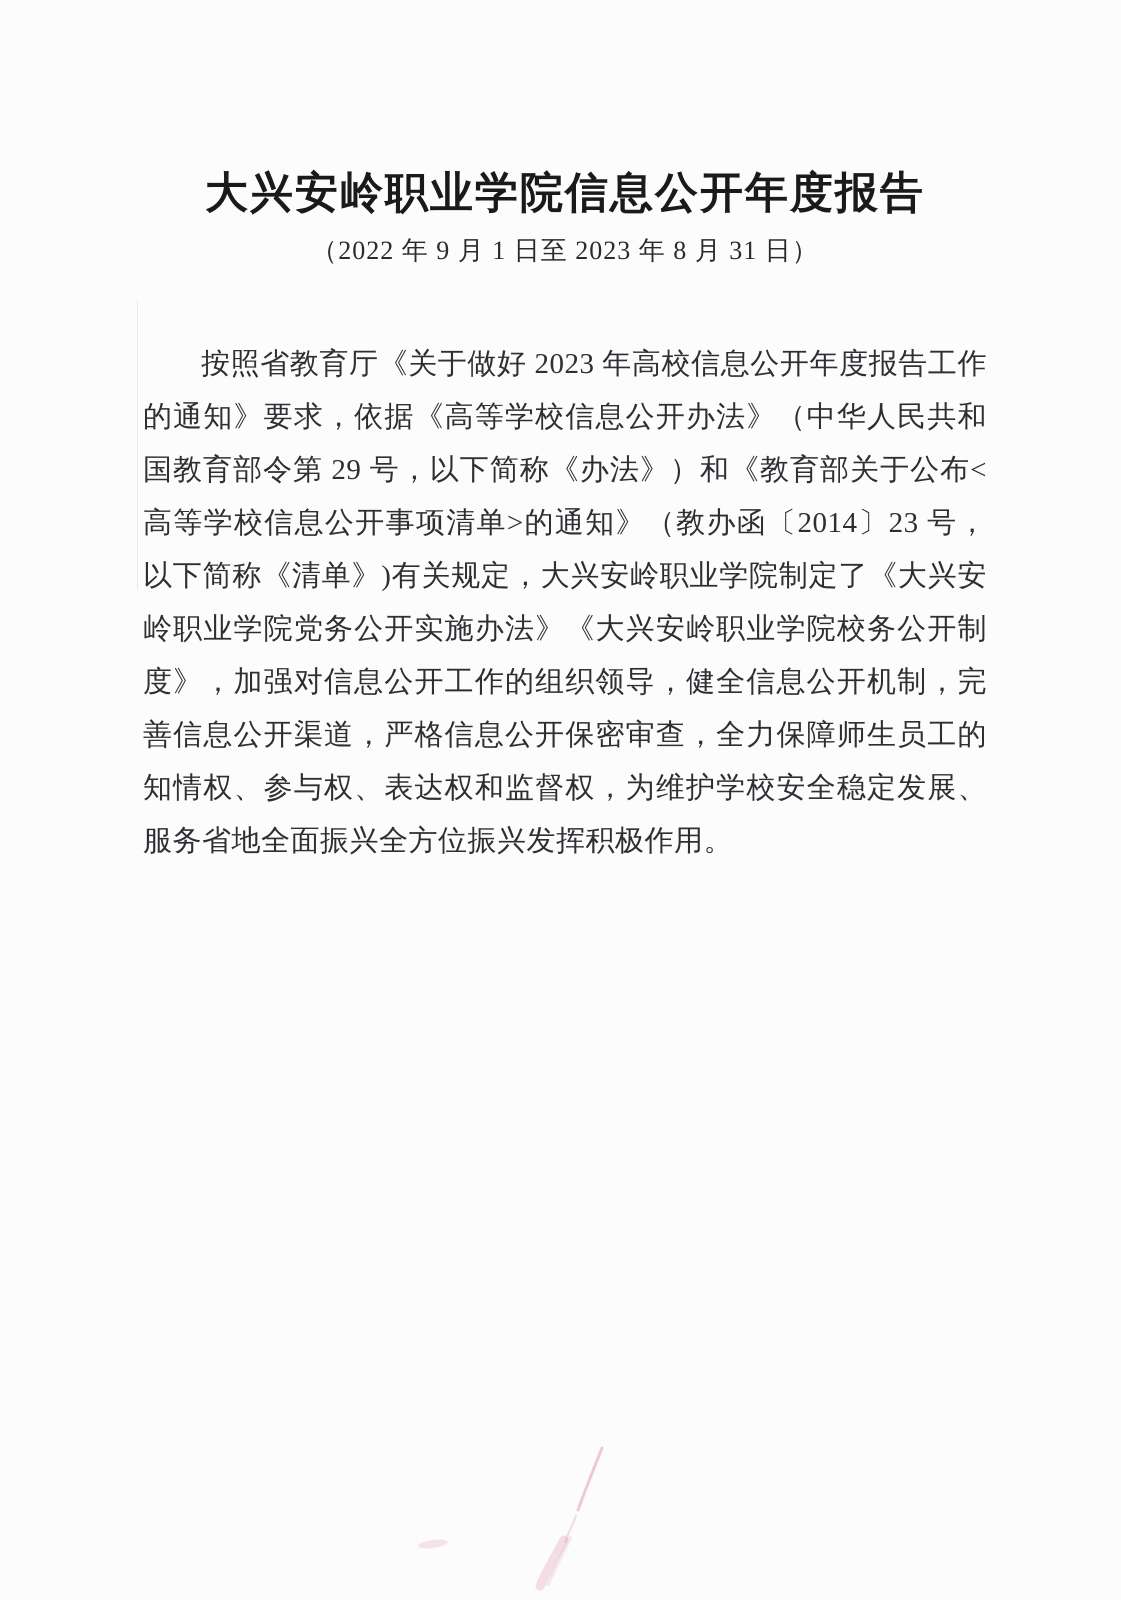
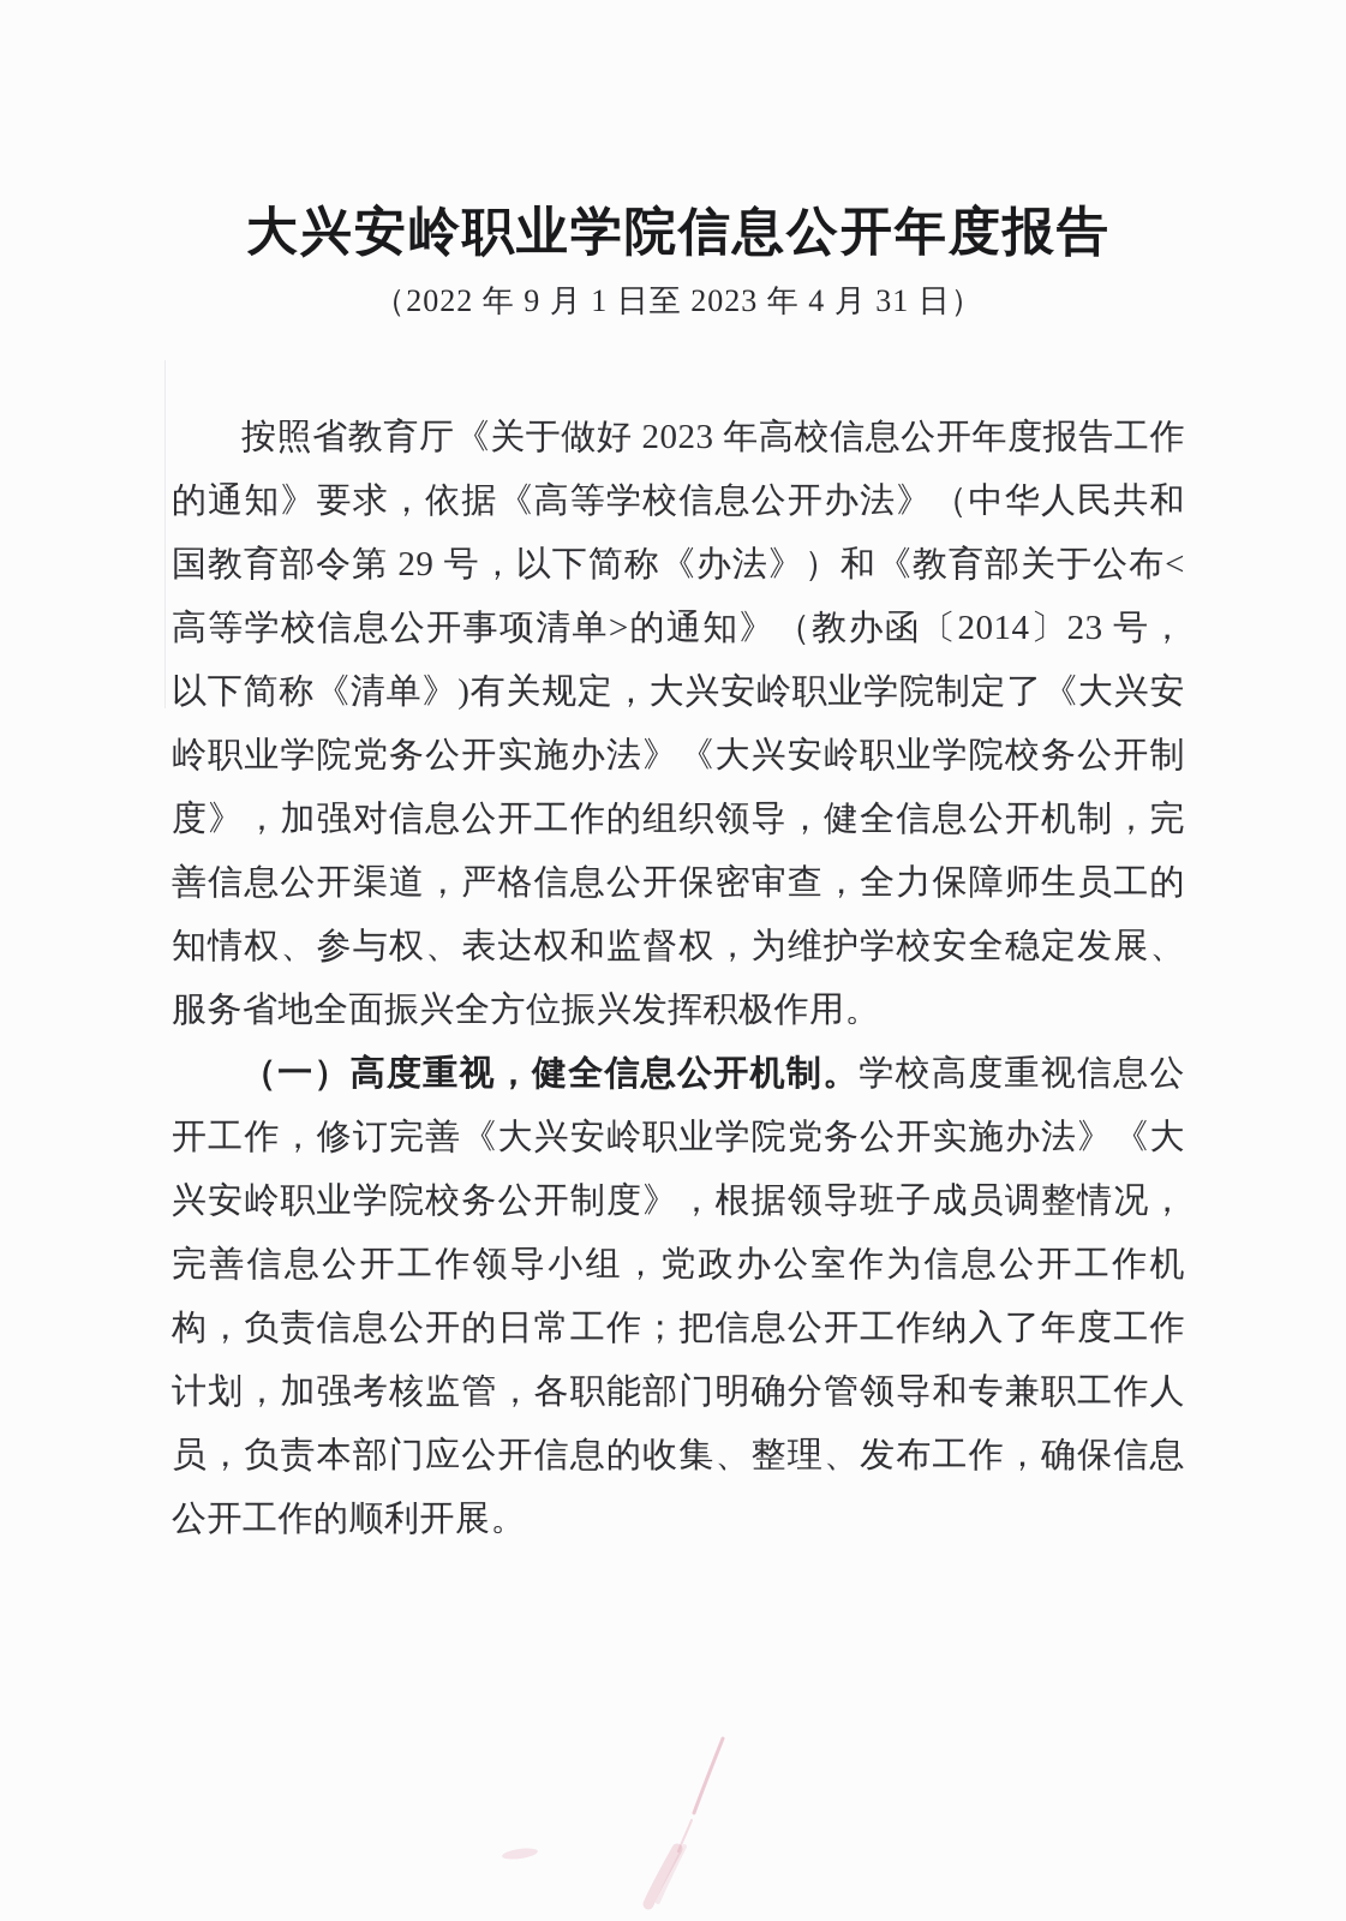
  大兴安岭职业学院信息公开年度报告
- （2022 年 9 月 1 日至 2023 年 8 月 31 日）
+ （2022 年 9 月 1 日至 2023 年 4 月 31 日）
  按照省教育厅《关于做好 2023 年高校信息公开年度报告工作的通知》要求，依据《高等学校信息公开办法》（中华人民共和国教育部令第 29 号，以下简称《办法》）和《教育部关于公布<高等学校信息公开事项清单>的通知》（教办函〔2014〕23 号，以下简称《清单》)有关规定，大兴安岭职业学院制定了《大兴安岭职业学院党务公开实施办法》《大兴安岭职业学院校务公开制度》，加强对信息公开工作的组织领导，健全信息公开机制，完善信息公开渠道，严格信息公开保密审查，全力保障师生员工的知情权、参与权、表达权和监督权，为维护学校安全稳定发展、服务省地全面振兴全方位振兴发挥积极作用。
+ （一）高度重视，健全信息公开机制。学校高度重视信息公开工作，修订完善《大兴安岭职业学院党务公开实施办法》《大兴安岭职业学院校务公开制度》，根据领导班子成员调整情况，完善信息公开工作领导小组，党政办公室作为信息公开工作机构，负责信息公开的日常工作；把信息公开工作纳入了年度工作计划，加强考核监管，各职能部门明确分管领导和专兼职工作人员，负责本部门应公开信息的收集、整理、发布工作，确保信息公开工作的顺利开展。
